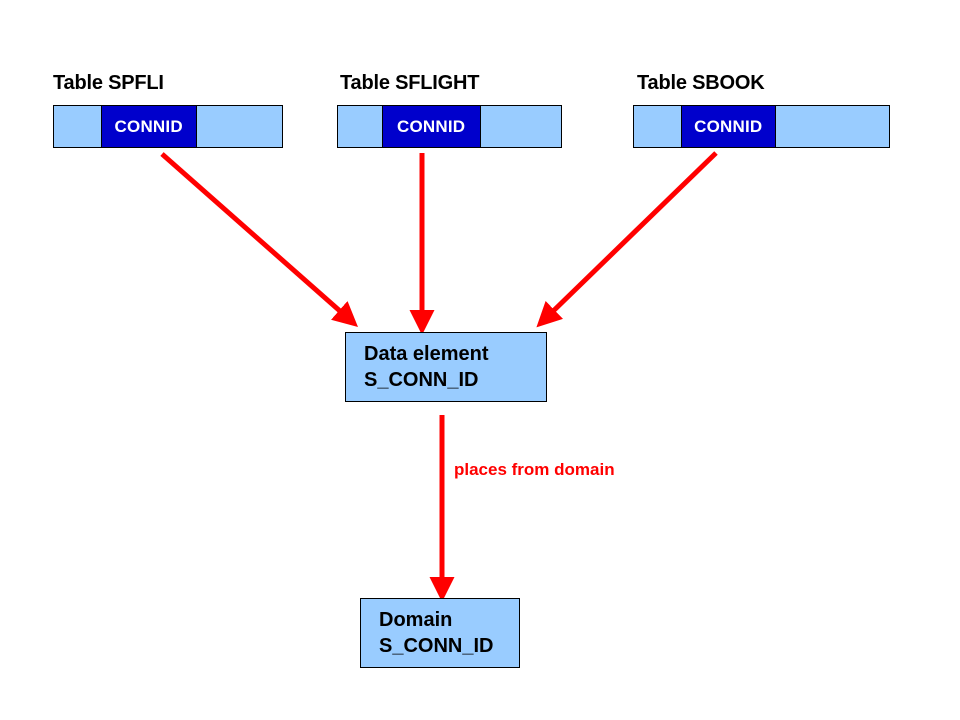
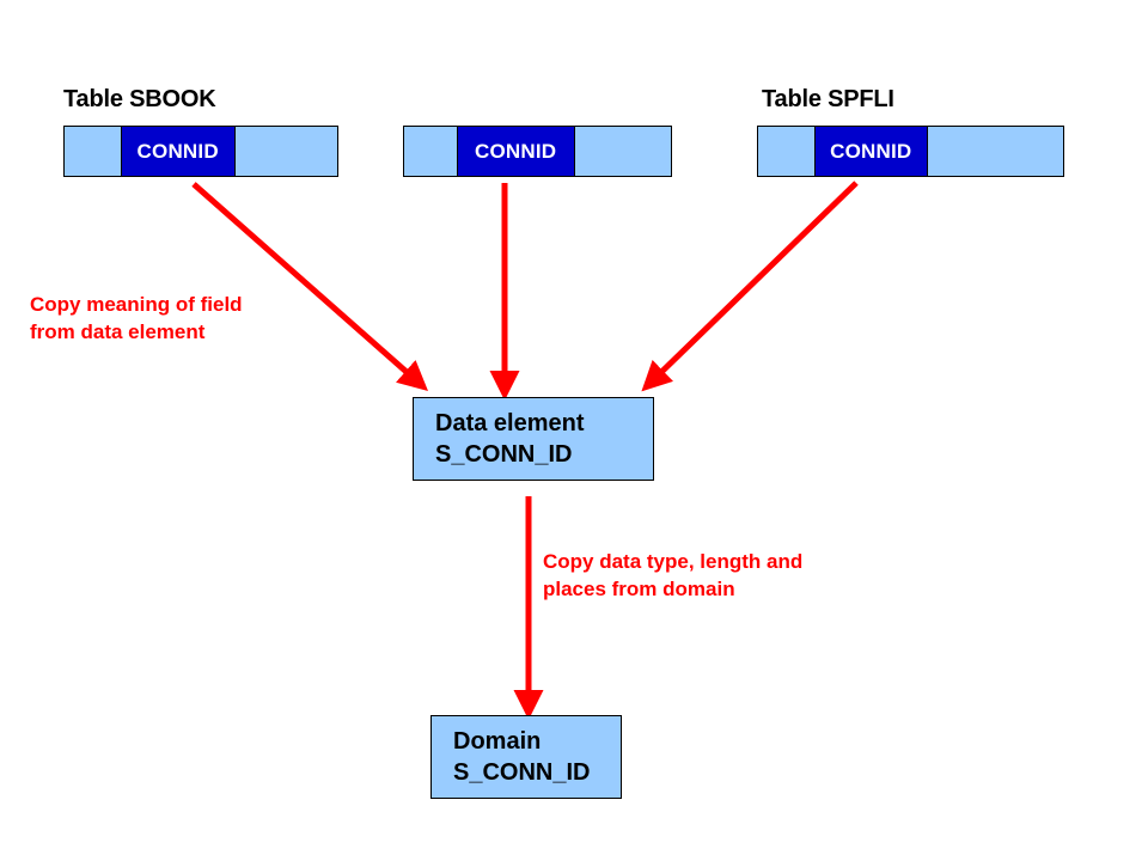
- Table SPFLI
+ Table SBOOK
  CONNID
- Table SFLIGHT
  CONNID
- Table SBOOK
+ Table SPFLI
  CONNID
+ Copy meaning of field
+ from data element
  Data element
  S_CONN_ID
+ Copy data type, length and
  places from domain
  Domain
  S_CONN_ID
